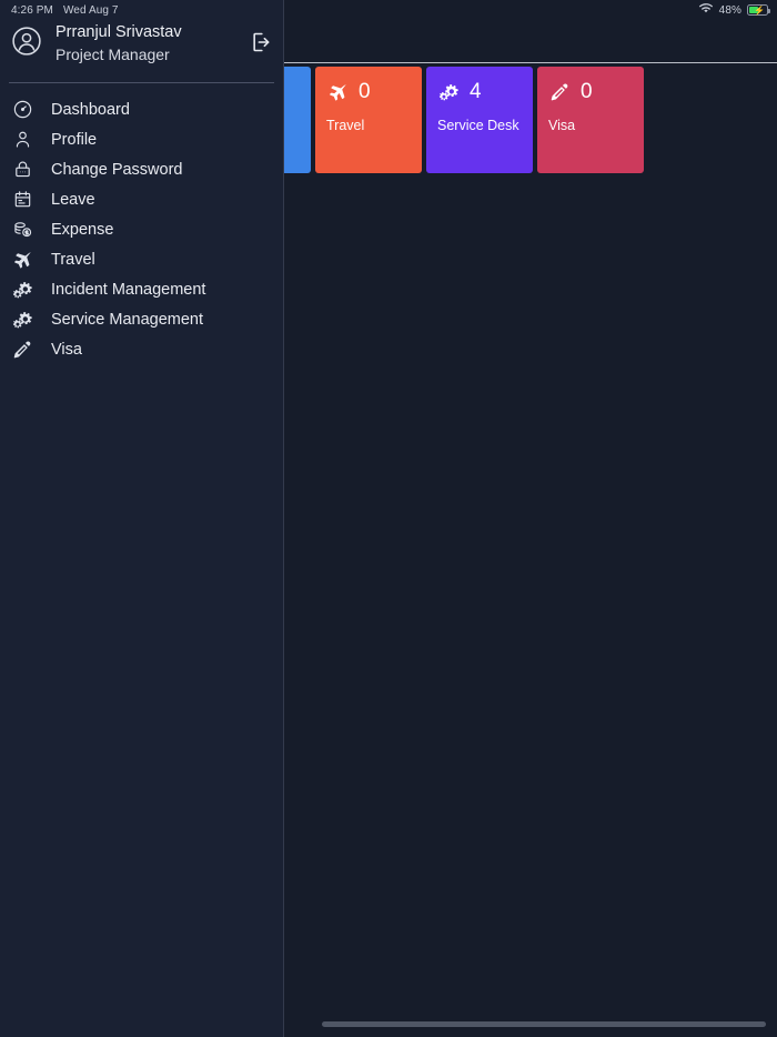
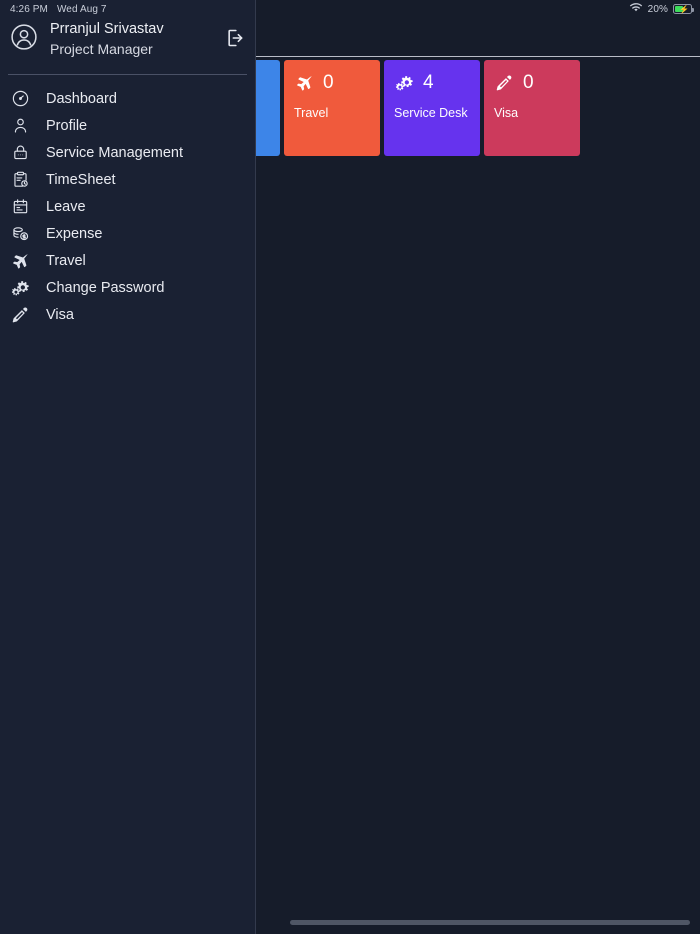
  0
  Travel
  4
  Service Desk
  0
  Visa
  Prranjul Srivastav
  Project Manager
  Dashboard
  Profile
- Change Password
+ Service Management
+ TimeSheet
  Leave
  Expense
  Travel
- Incident Management
- Service Management
+ Change Password
  Visa
  4:26 PM
  Wed Aug 7
- 48%
+ 20%
  ⚡
